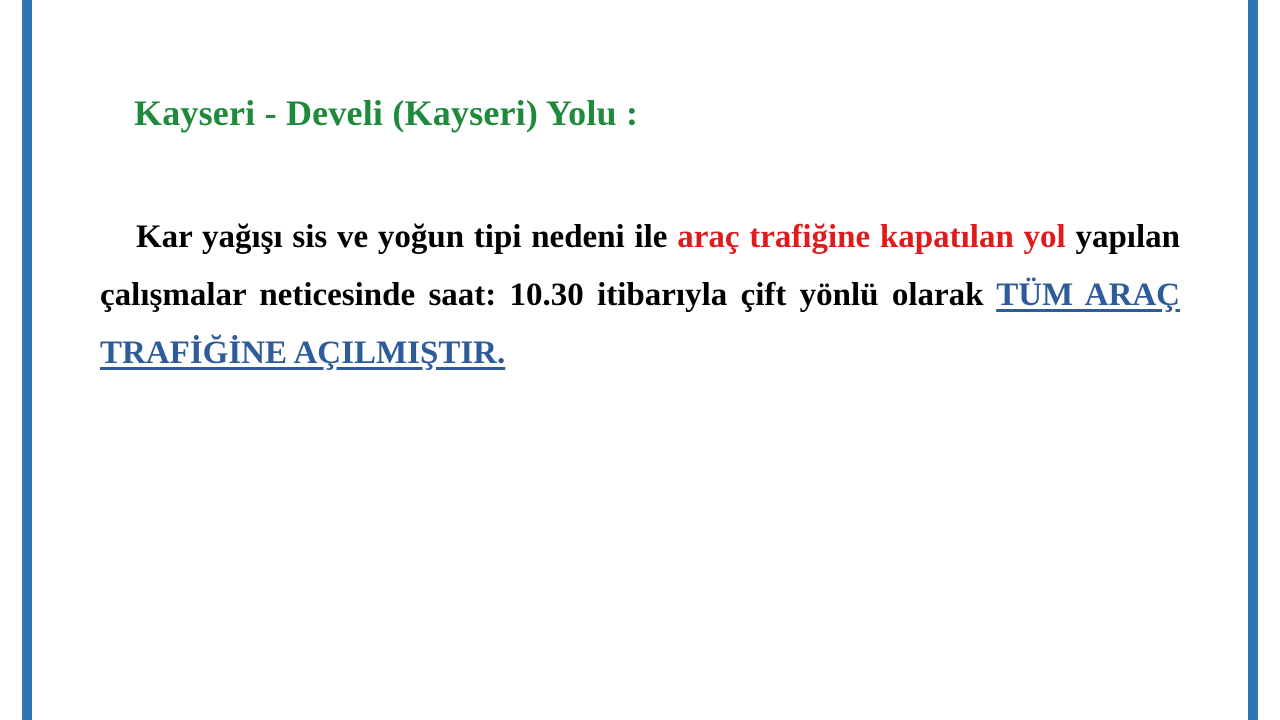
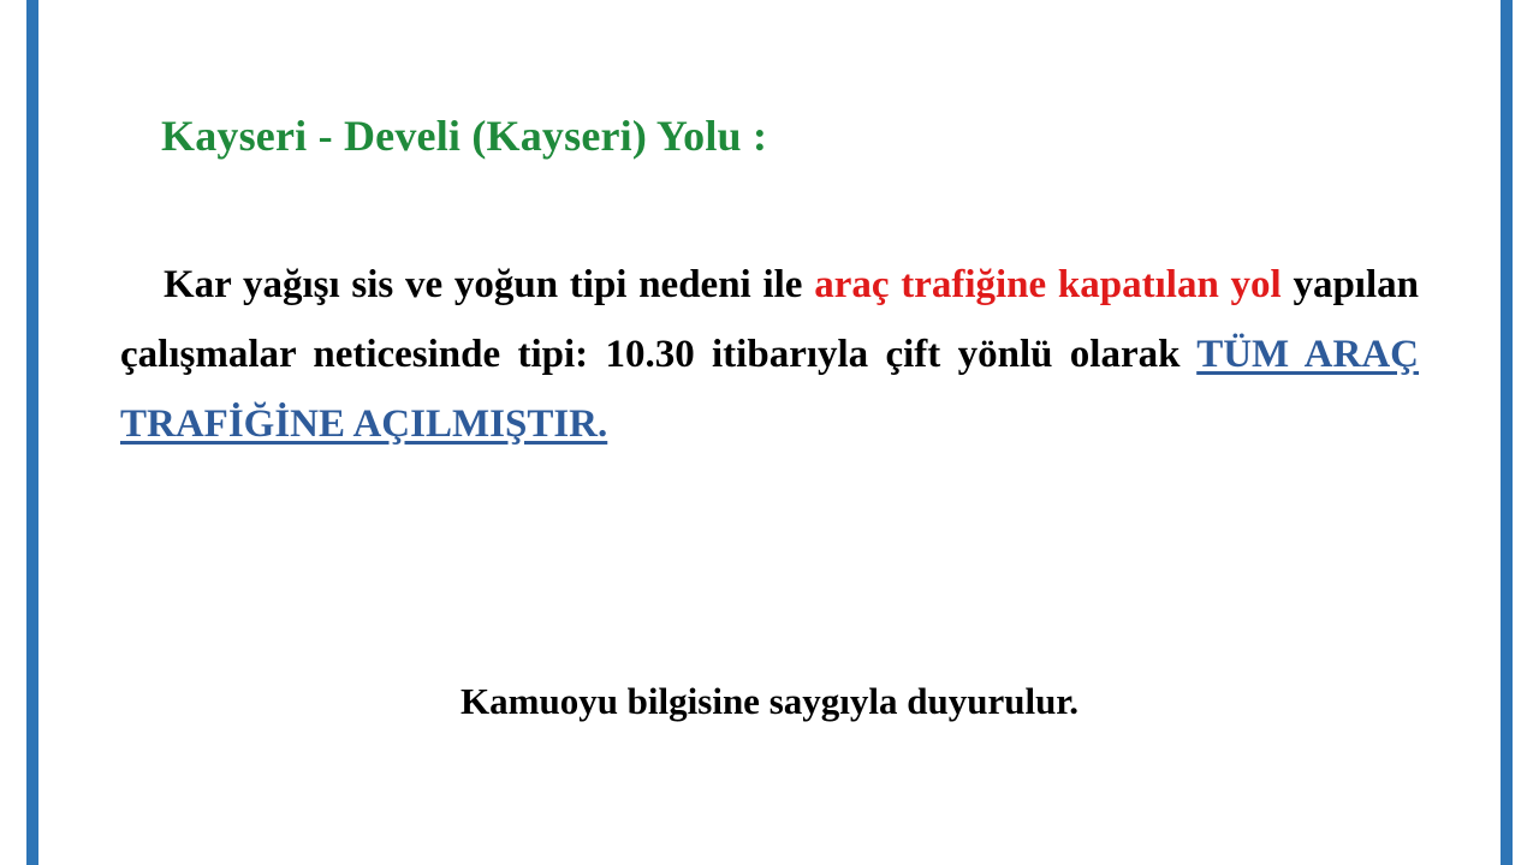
  Kayseri - Develi (Kayseri) Yolu :
- Kar yağışı sis ve yoğun tipi nedeni ile araç trafiğine kapatılan yol yapılan çalışmalar neticesinde saat: 10.30 itibarıyla çift yönlü olarak TÜM ARAÇ TRAFİĞİNE AÇILMIŞTIR.
+ Kar yağışı sis ve yoğun tipi nedeni ile araç trafiğine kapatılan yol yapılan çalışmalar neticesinde tipi: 10.30 itibarıyla çift yönlü olarak TÜM ARAÇ TRAFİĞİNE AÇILMIŞTIR.
+ Kamuoyu bilgisine saygıyla duyurulur.
